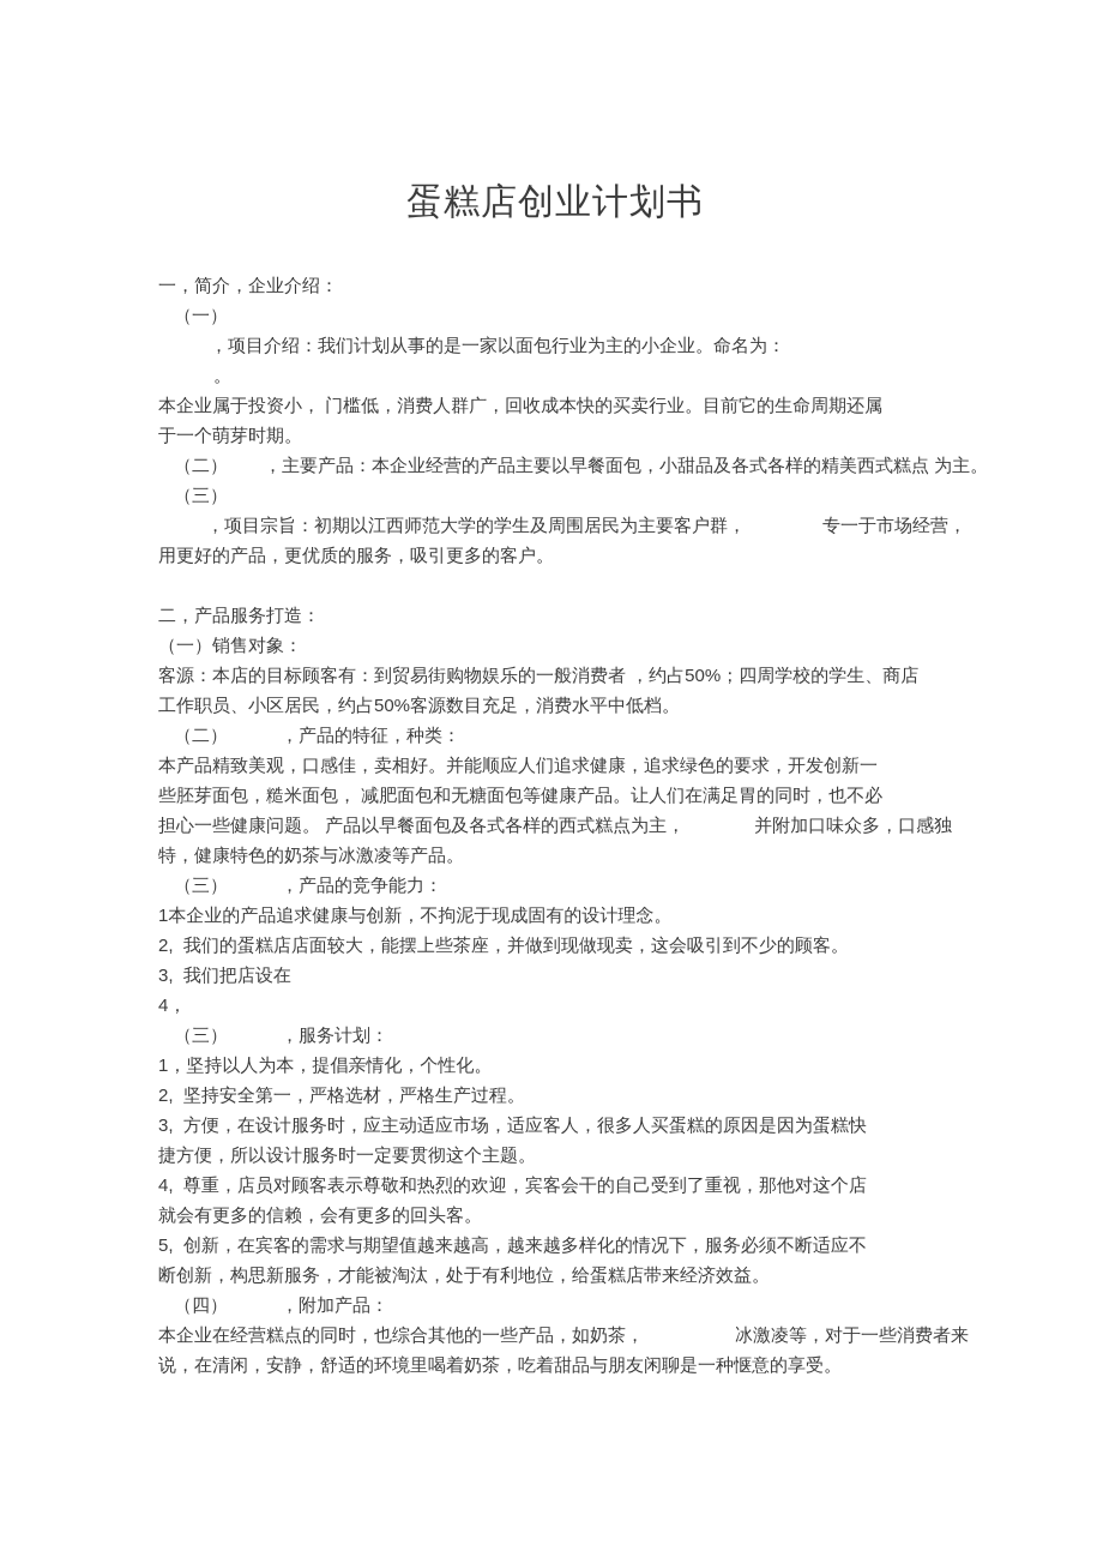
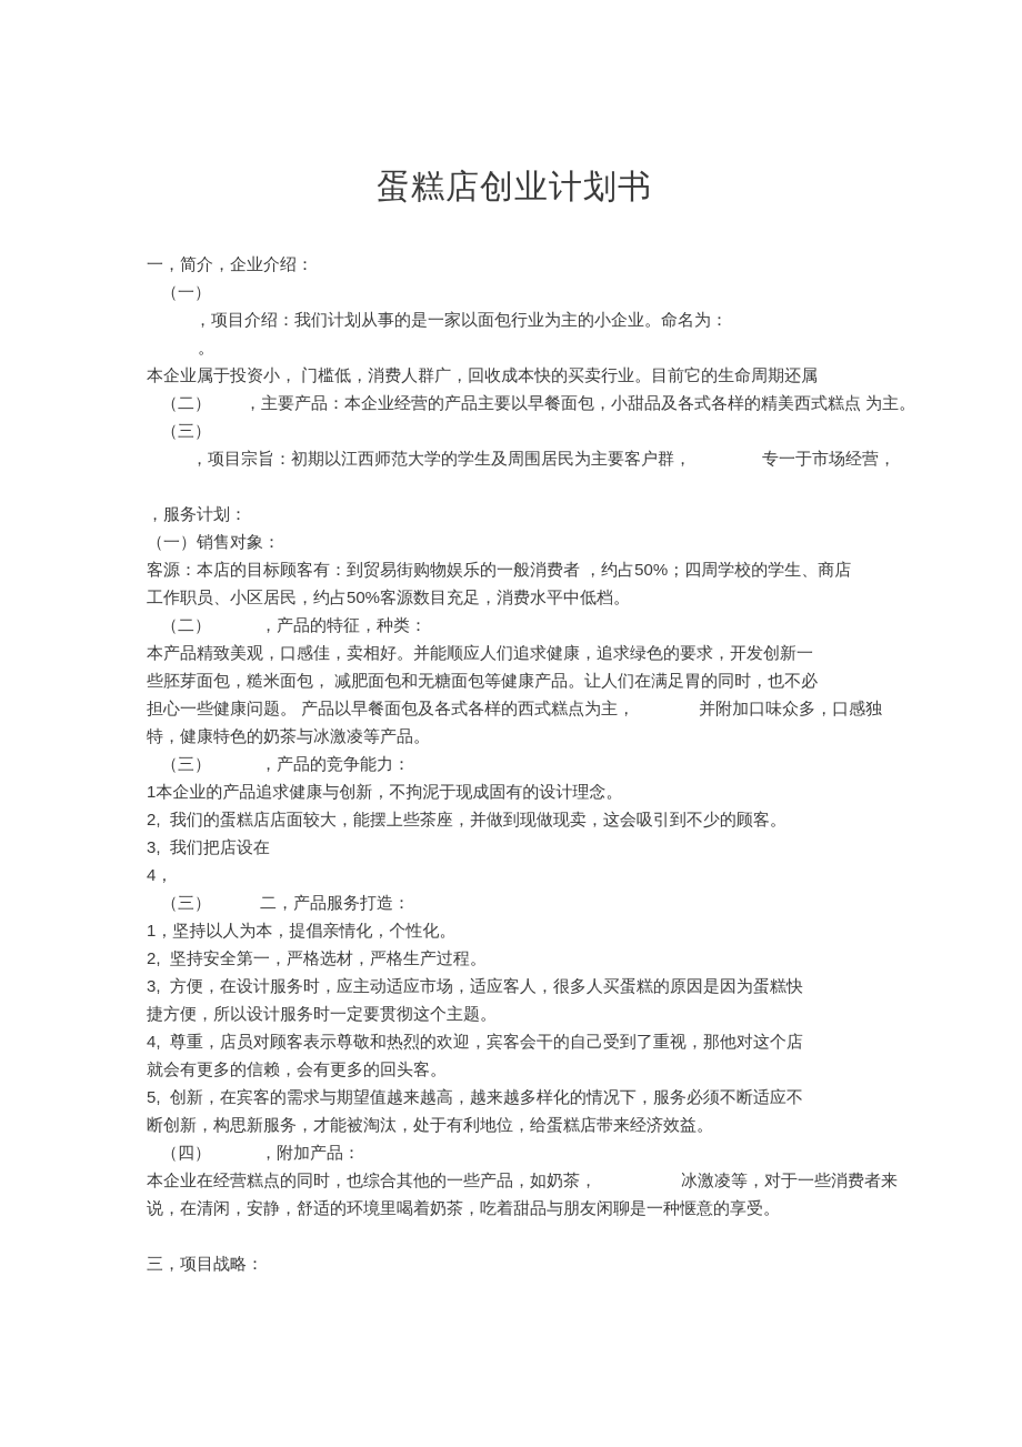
  蛋糕店创业计划书
  一，简介，企业介绍：
  （一）
  ，项目介绍：我们计划从事的是一家以面包行业为主的小企业。命名为：
  。
  本企业属于投资小， 门槛低，消费人群广，回收成本快的买卖行业。目前它的生命周期还属
- 于一个萌芽时期。
  （二） ，主要产品：本企业经营的产品主要以早餐面包，小甜品及各式各样的精美西式糕点 为主。
  （三）
  ，项目宗旨：初期以江西师范大学的学生及周围居民为主要客户群， 专一于市场经营，
- 用更好的产品，更优质的服务，吸引更多的客户。
- 二，产品服务打造：
+ ，服务计划：
  （一）销售对象：
  客源：本店的目标顾客有：到贸易街购物娱乐的一般消费者 ，约占50%；四周学校的学生、商店
  工作职员、小区居民，约占50%客源数目充足，消费水平中低档。
  （二） ，产品的特征，种类：
  本产品精致美观，口感佳，卖相好。并能顺应人们追求健康，追求绿色的要求，开发创新一
  些胚芽面包，糙米面包， 减肥面包和无糖面包等健康产品。让人们在满足胃的同时，也不必
  担心一些健康问题。 产品以早餐面包及各式各样的西式糕点为主， 并附加口味众多，口感独
  特，健康特色的奶茶与冰激凌等产品。
  （三） ，产品的竞争能力：
  1本企业的产品追求健康与创新，不拘泥于现成固有的设计理念。
  2, 我们的蛋糕店店面较大，能摆上些茶座，并做到现做现卖，这会吸引到不少的顾客。
  3, 我们把店设在
  4，
- （三） ，服务计划：
+ （三） 二，产品服务打造：
  1，坚持以人为本，提倡亲情化，个性化。
  2, 坚持安全第一，严格选材，严格生产过程。
  3, 方便，在设计服务时，应主动适应市场，适应客人，很多人买蛋糕的原因是因为蛋糕快
  捷方便，所以设计服务时一定要贯彻这个主题。
  4, 尊重，店员对顾客表示尊敬和热烈的欢迎，宾客会干的自己受到了重视，那他对这个店
  就会有更多的信赖，会有更多的回头客。
  5, 创新，在宾客的需求与期望值越来越高，越来越多样化的情况下，服务必须不断适应不
  断创新，构思新服务，才能被淘汰，处于有利地位，给蛋糕店带来经济效益。
  （四） ，附加产品：
  本企业在经营糕点的同时，也综合其他的一些产品，如奶茶， 冰激凌等，对于一些消费者来
  说，在清闲，安静，舒适的环境里喝着奶茶，吃着甜品与朋友闲聊是一种惬意的享受。
+ 三，项目战略：
